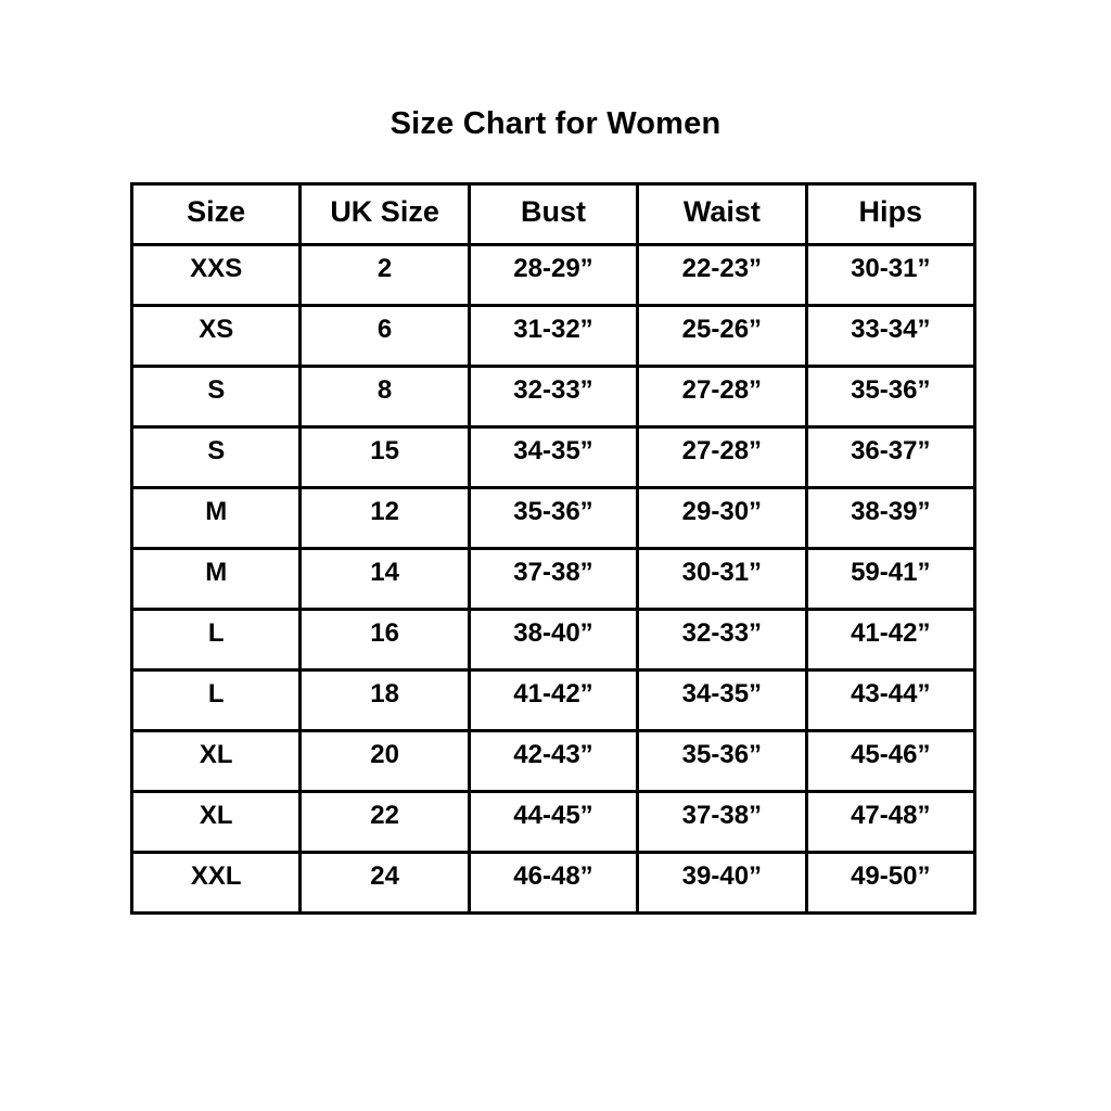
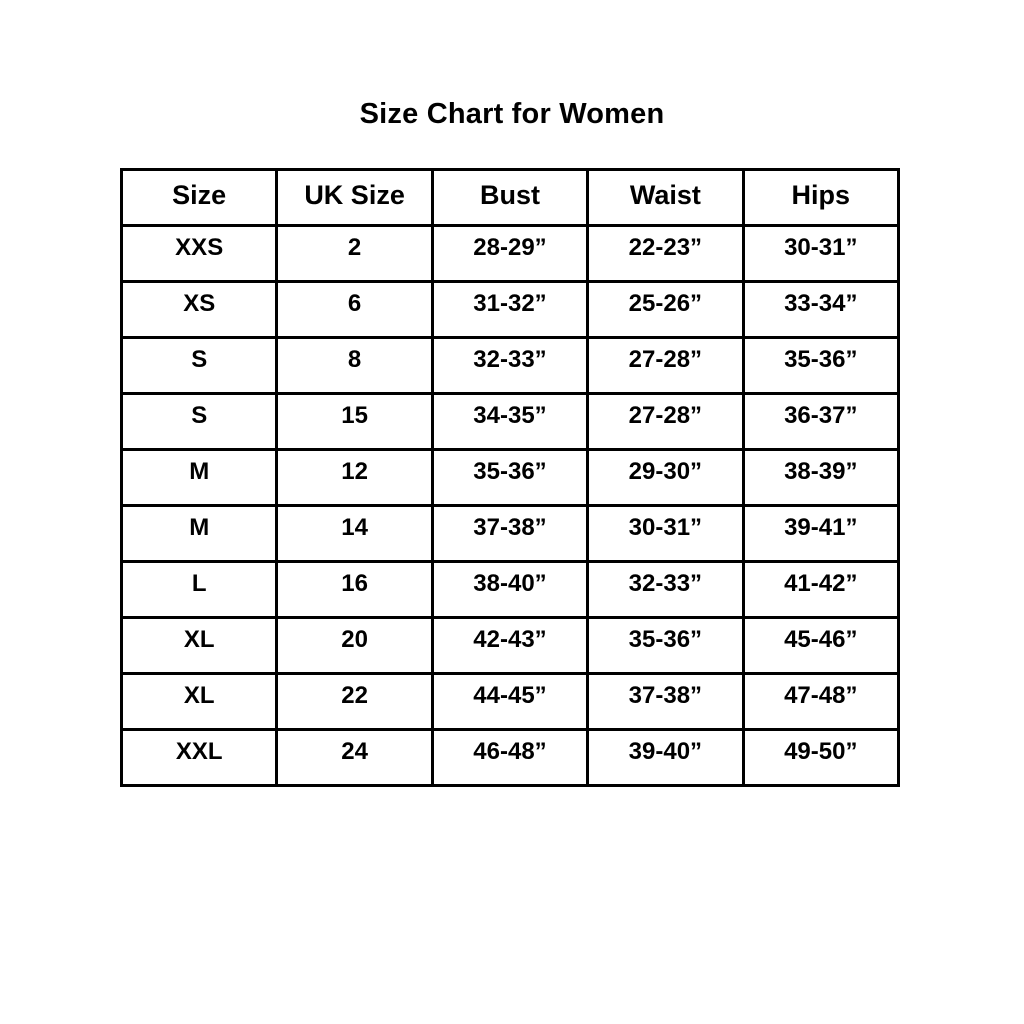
  Size Chart for Women
  Size	UK Size	Bust	Waist	Hips
  XXS	2	28-29”	22-23”	30-31”
  XS	6	31-32”	25-26”	33-34”
  S	8	32-33”	27-28”	35-36”
  S	15	34-35”	27-28”	36-37”
  M	12	35-36”	29-30”	38-39”
- M	14	37-38”	30-31”	59-41”
+ M	14	37-38”	30-31”	39-41”
  L	16	38-40”	32-33”	41-42”
- L	18	41-42”	34-35”	43-44”
  XL	20	42-43”	35-36”	45-46”
  XL	22	44-45”	37-38”	47-48”
  XXL	24	46-48”	39-40”	49-50”
